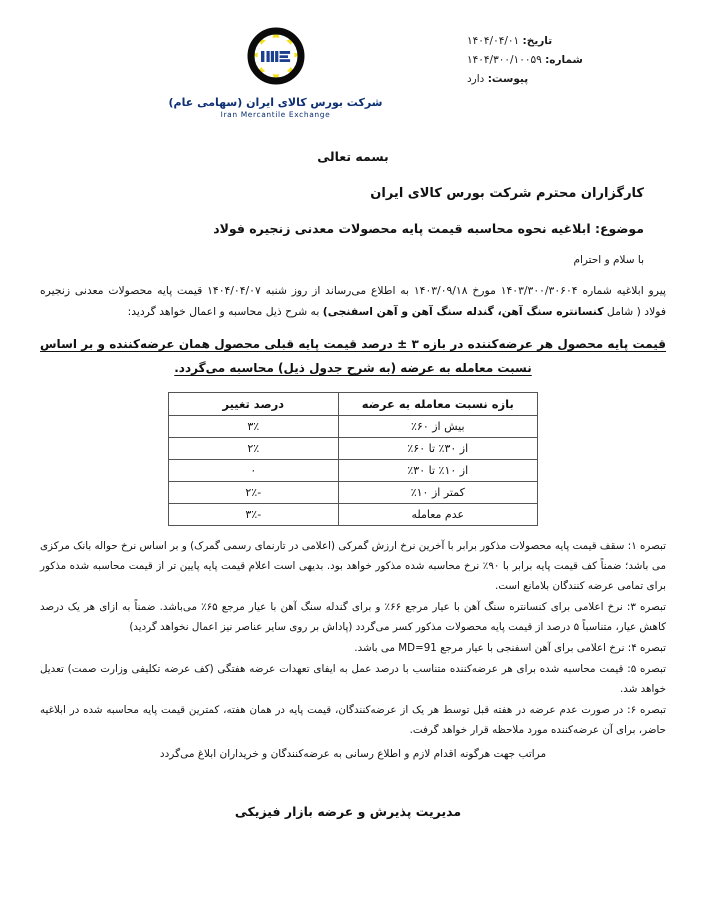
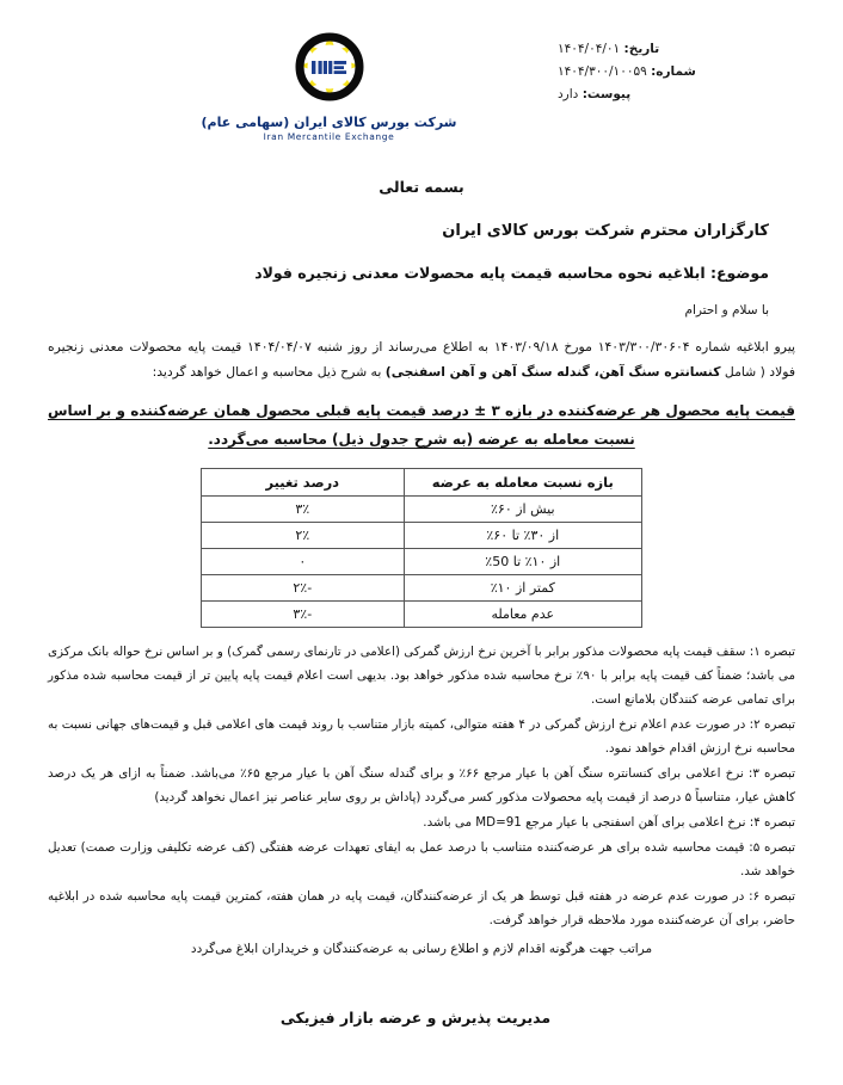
  تاریخ: ۱۴۰۴/۰۴/۰۱
  شماره: ۱۴۰۴/۳۰۰/۱۰۰۵۹
  پیوست: دارد
  شرکت بورس کالای ایران (سهامی عام)
  Iran Mercantile Exchange
  بسمه تعالی
  کارگزاران محترم شرکت بورس کالای ایران
  موضوع: ابلاغیه نحوه محاسبه قیمت پایه محصولات معدنی زنجیره فولاد
  با سلام و احترام
  پیرو ابلاغیه شماره ۱۴۰۳/۳۰۰/۳۰۶۰۴ مورخ ۱۴۰۳/۰۹/۱۸ به اطلاع می‌رساند از روز شنبه ۱۴۰۴/۰۴/۰۷ قیمت پایه محصولات معدنی زنجیره فولاد ( شامل کنسانتره سنگ آهن، گندله سنگ آهن و آهن اسفنجی) به شرح ذیل محاسبه و اعمال خواهد گردید:
  قیمت پایه محصول هر عرضه‌کننده در بازه ۳ ± درصد قیمت پایه قبلی محصول همان عرضه‌کننده و بر اساس نسبت معامله به عرضه (به شرح جدول ذیل) محاسبه می‌گردد.
  بازه نسبت معامله به عرضه	درصد تغییر
  بیش از ۶۰٪	۳٪
  از ۳۰٪ تا ۶۰٪	۲٪
- از ۱۰٪ تا ۳۰٪	۰
+ از ۱۰٪ تا 50٪	۰
  کمتر از ۱۰٪	-۲٪
  عدم معامله	-۳٪
  تبصره ۱: سقف قیمت پایه محصولات مذکور برابر با آخرین نرخ ارزش گمرکی (اعلامی در تارنمای رسمی گمرک) و بر اساس نرخ حواله بانک مرکزی می باشد؛ ضمناً کف قیمت پایه برابر با ۹۰٪ نرخ محاسبه شده مذکور خواهد بود. بدیهی است اعلام قیمت پایه پایین تر از قیمت محاسبه شده مذکور برای تمامی عرضه کنندگان بلامانع است.
+ تبصره ۲: در صورت عدم اعلام نرخ ارزش گمرکی در ۴ هفته متوالی، کمیته بازار متناسب با روند قیمت های اعلامی قبل و قیمت‌های جهانی نسبت به محاسبه نرخ ارزش اقدام خواهد نمود.
  تبصره ۳: نرخ اعلامی برای کنسانتره سنگ آهن با عیار مرجع ۶۶٪ و برای گندله سنگ آهن با عیار مرجع ۶۵٪ می‌باشد. ضمناً به ازای هر یک درصد کاهش عیار، متناسباً ۵ درصد از قیمت پایه محصولات مذکور کسر می‌گردد (پاداش بر روی سایر عناصر نیز اعمال نخواهد گردید)
  تبصره ۴: نرخ اعلامی برای آهن اسفنجی با عیار مرجع MD=91 می باشد.
  تبصره ۵: قیمت محاسبه شده برای هر عرضه‌کننده متناسب با درصد عمل به ایفای تعهدات عرضه هفتگی (کف عرضه تکلیفی وزارت صمت) تعدیل خواهد شد.
  تبصره ۶: در صورت عدم عرضه در هفته قبل توسط هر یک از عرضه‌کنندگان، قیمت پایه در همان هفته، کمترین قیمت پایه محاسبه شده در ابلاغیه حاضر، برای آن عرضه‌کننده مورد ملاحظه قرار خواهد گرفت.
  مراتب جهت هرگونه اقدام لازم و اطلاع رسانی به عرضه‌کنندگان و خریداران ابلاغ می‌گردد
  مدیریت پذیرش و عرضه بازار فیزیکی
